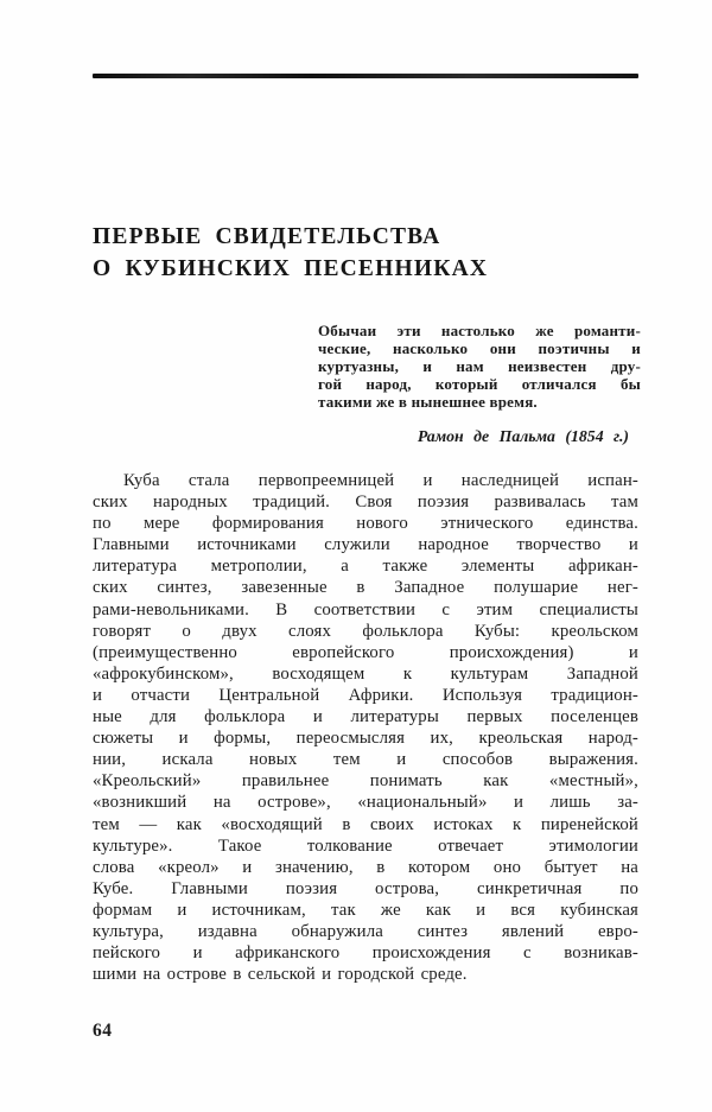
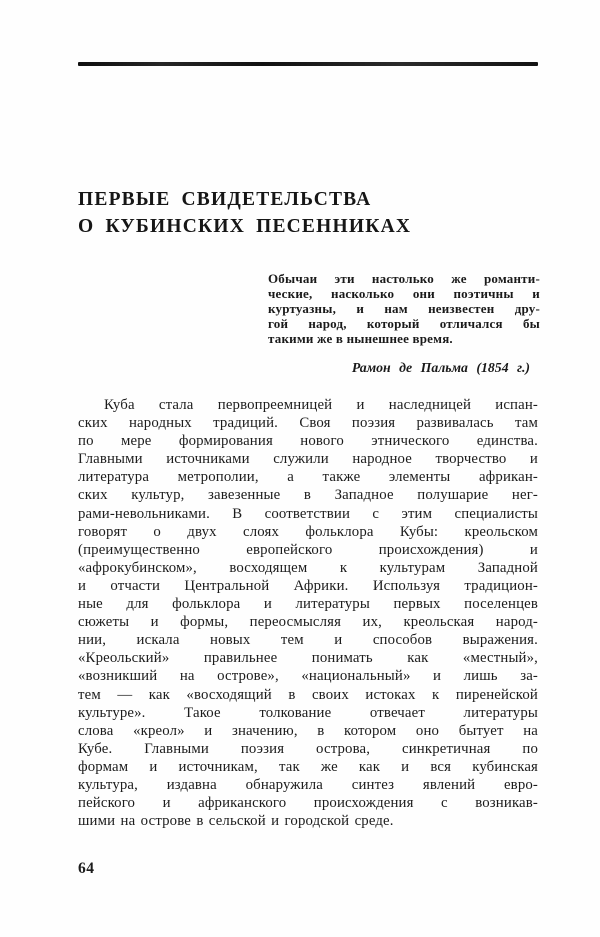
  ПЕРВЫЕ СВИДЕТЕЛЬСТВА
  О КУБИНСКИХ ПЕСЕННИКАХ
  Обычаи эти настолько же романти-
  ческие, насколько они поэтичны и
  куртуазны, и нам неизвестен дру-
  гой народ, который отличался бы
  такими же в нынешнее время.
  Рамон де Пальма (1854 г.)
  Куба стала первопреемницей и наследницей испан-
  ских народных традиций. Своя поэзия развивалась там
  по мере формирования нового этнического единства.
  Главными источниками служили народное творчество и
  литература метрополии, а также элементы африкан-
- ских синтез, завезенные в Западное полушарие нег-
+ ских культур, завезенные в Западное полушарие нег-
  рами-невольниками. В соответствии с этим специалисты
  говорят о двух слоях фольклора Кубы: креольском
  (преимущественно европейского происхождения) и
  «афрокубинском», восходящем к культурам Западной
  и отчасти Центральной Африки. Используя традицион-
  ные для фольклора и литературы первых поселенцев
  сюжеты и формы, переосмысляя их, креольская народ-
  нии, искала новых тем и способов выражения.
  «Креольский» правильнее понимать как «местный»,
  «возникший на острове», «национальный» и лишь за-
  тем — как «восходящий в своих истоках к пиренейской
- культуре». Такое толкование отвечает этимологии
+ культуре». Такое толкование отвечает литературы
  слова «креол» и значению, в котором оно бытует на
  Кубе. Главными поэзия острова, синкретичная по
  формам и источникам, так же как и вся кубинская
  культура, издавна обнаружила синтез явлений евро-
  пейского и африканского происхождения с возникав-
  шими на острове в сельской и городской среде.
  64
